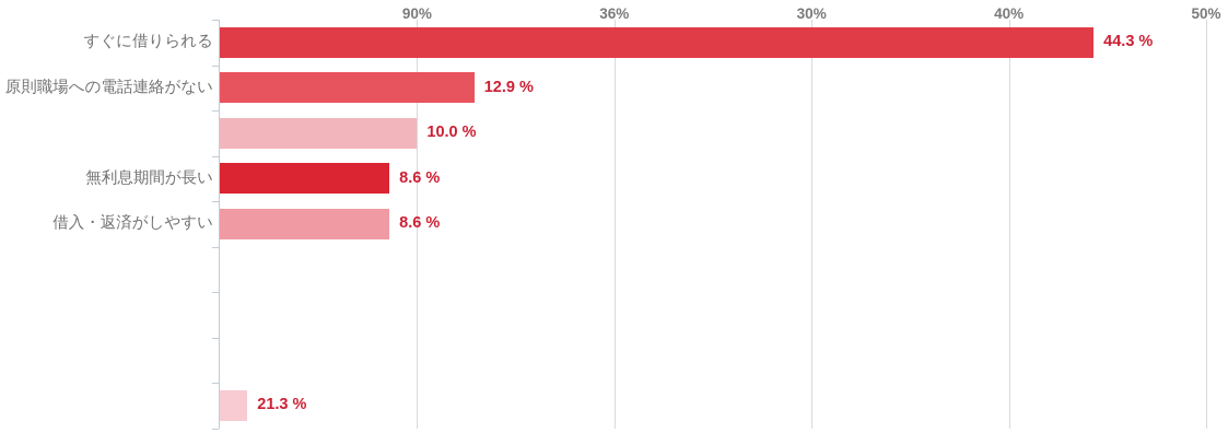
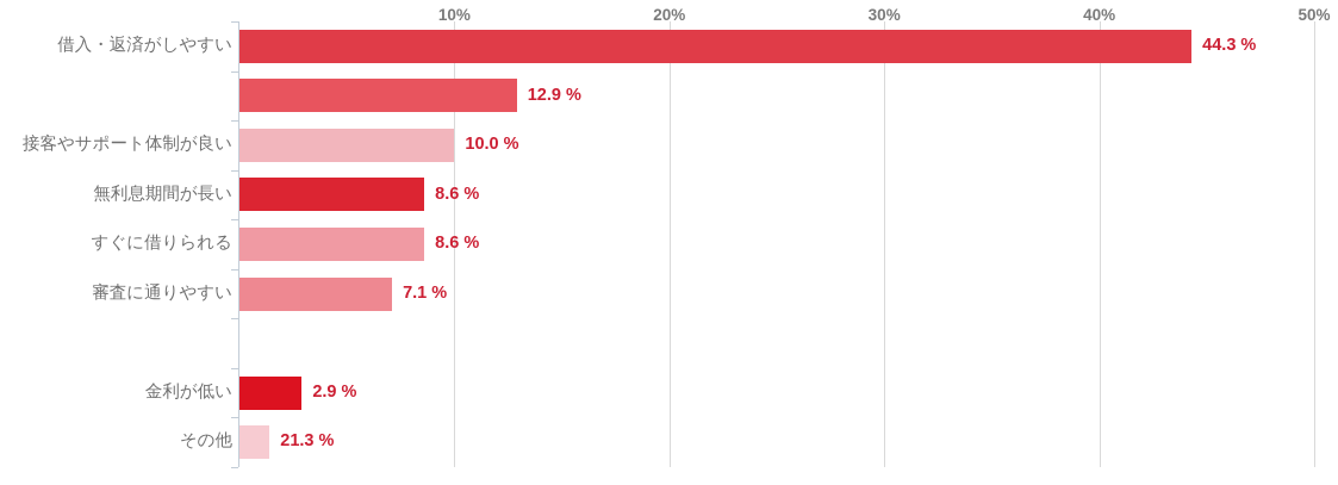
- 90%
+ 10%
- 36%
+ 20%
  30%
  40%
  50%
- すぐに借りられる
+ 借入・返済がしやすい
  44.3 %
- 原則職場への電話連絡がない
  12.9 %
+ 接客やサポート体制が良い
  10.0 %
  無利息期間が長い
  8.6 %
- 借入・返済がしやすい
+ すぐに借りられる
  8.6 %
+ 審査に通りやすい
+ 7.1 %
+ 金利が低い
+ 2.9 %
+ その他
  21.3 %
